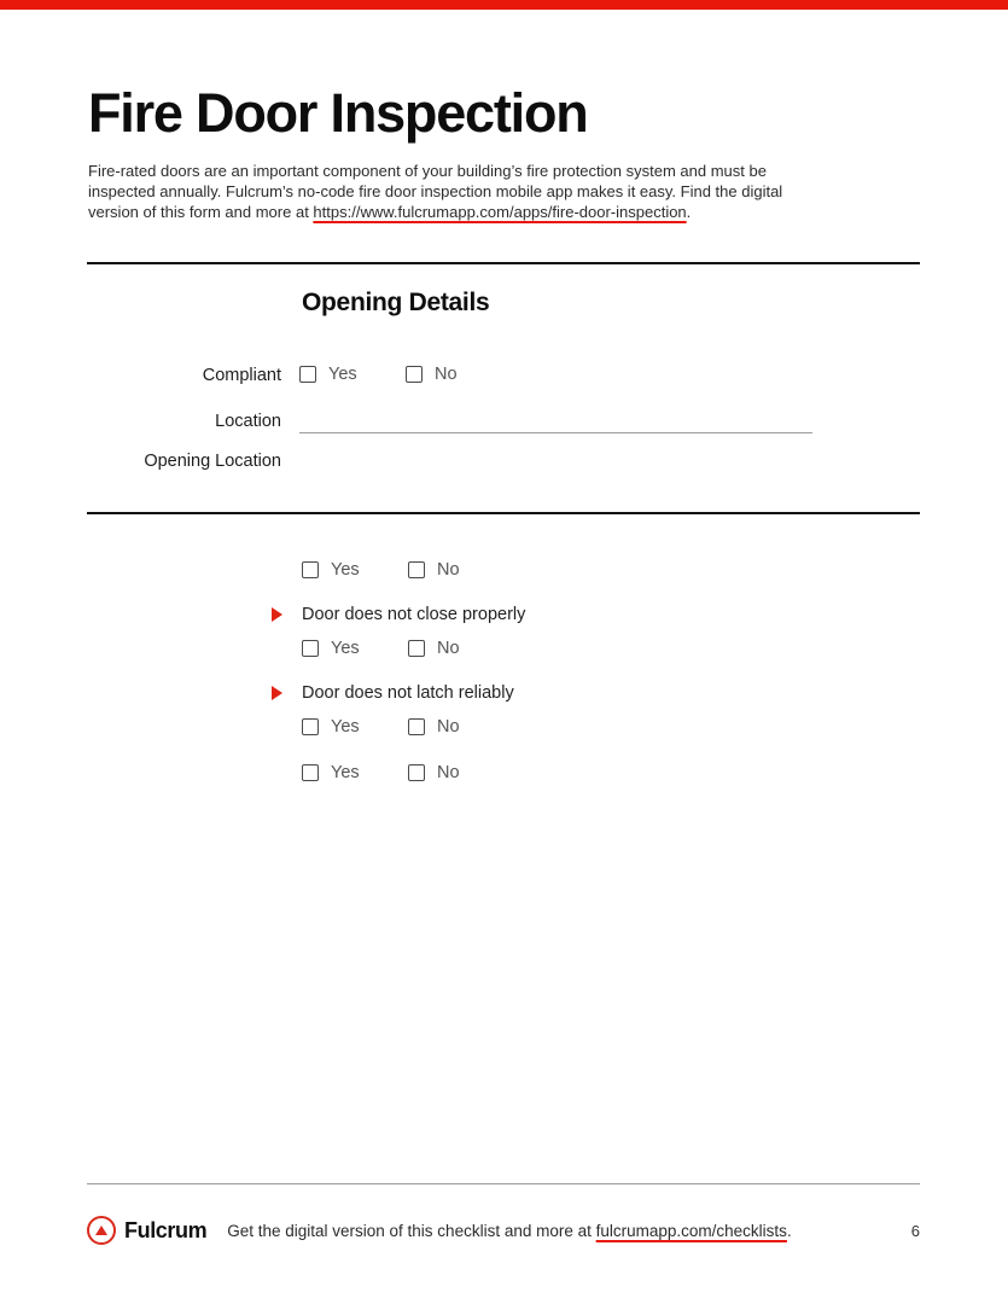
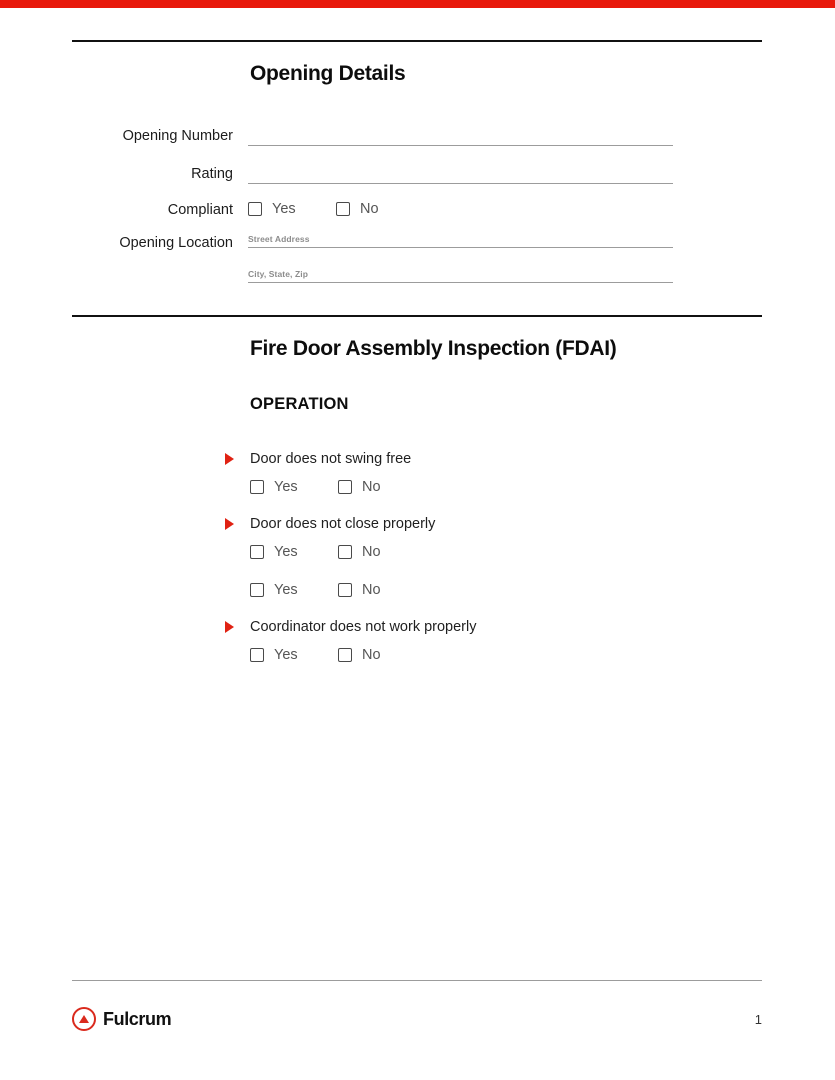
- Fire Door Inspection
- Fire-rated doors are an important component of your building’s fire protection system and must be inspected annually. Fulcrum’s no-code fire door inspection mobile app makes it easy. Find the digital version of this form and more at https://www.fulcrumapp.com/apps/fire-door-inspection.
  Opening Details
+ Opening Number
+ Rating
  Compliant
  Yes
  No
- Location
  Opening Location
+ Street Address
+ City, State, Zip
+ Fire Door Assembly Inspection (FDAI)
+ OPERATION
+ Door does not swing free
  Yes
  No
  Door does not close properly
  Yes
  No
- Door does not latch reliably
  Yes
  No
+ Coordinator does not work properly
  Yes
  No
  Fulcrum
- Get the digital version of this checklist and more at fulcrumapp.com/checklists.
- 6
+ 1
